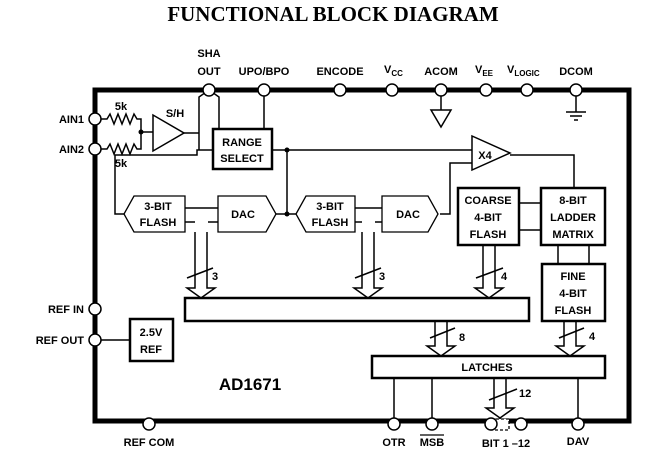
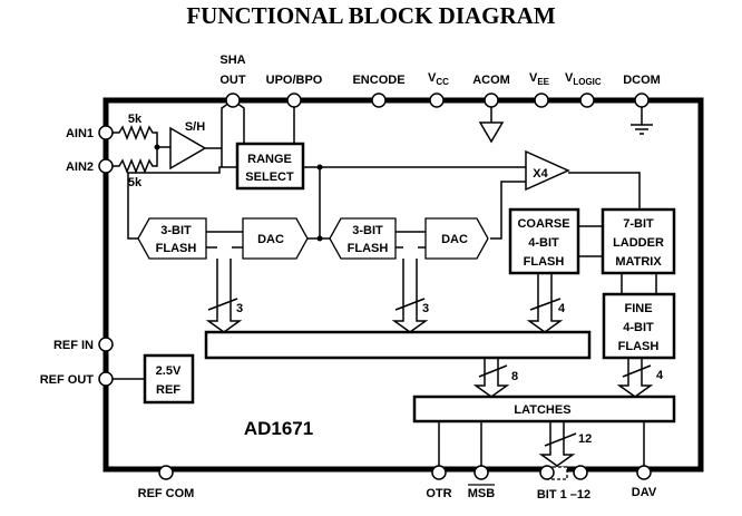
  FUNCTIONAL BLOCK DIAGRAM
  SHA
  OUT
  UPO/BPO
  ENCODE
  VCC
  ACOM
  VEE
  VLOGIC
  DCOM
  AIN1
  AIN2
  5k
  5k
  S/H
  RANGE
  SELECT
  X4
  3-BIT
  FLASH
  DAC
  3-BIT
  FLASH
  DAC
  COARSE
  4-BIT
  FLASH
- 8-BIT
+ 7-BIT
  LADDER
  MATRIX
  FINE
  4-BIT
  FLASH
  3
  3
  4
  LATCHES
  8
  4
  12
  2.5V
  REF
  REF IN
  REF OUT
  AD1671
  REF COM
  OTR
  MSB
  BIT 1 –12
  DAV
